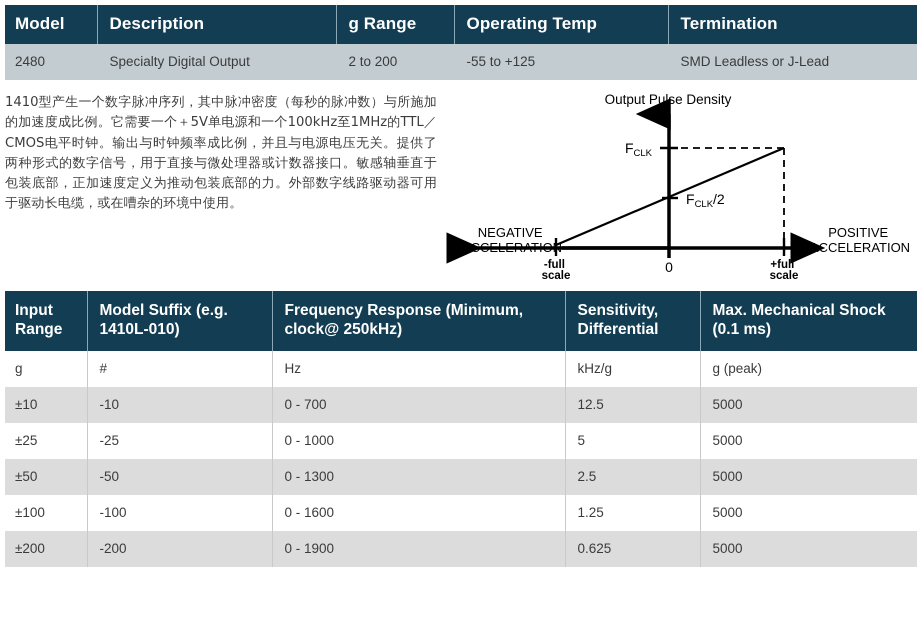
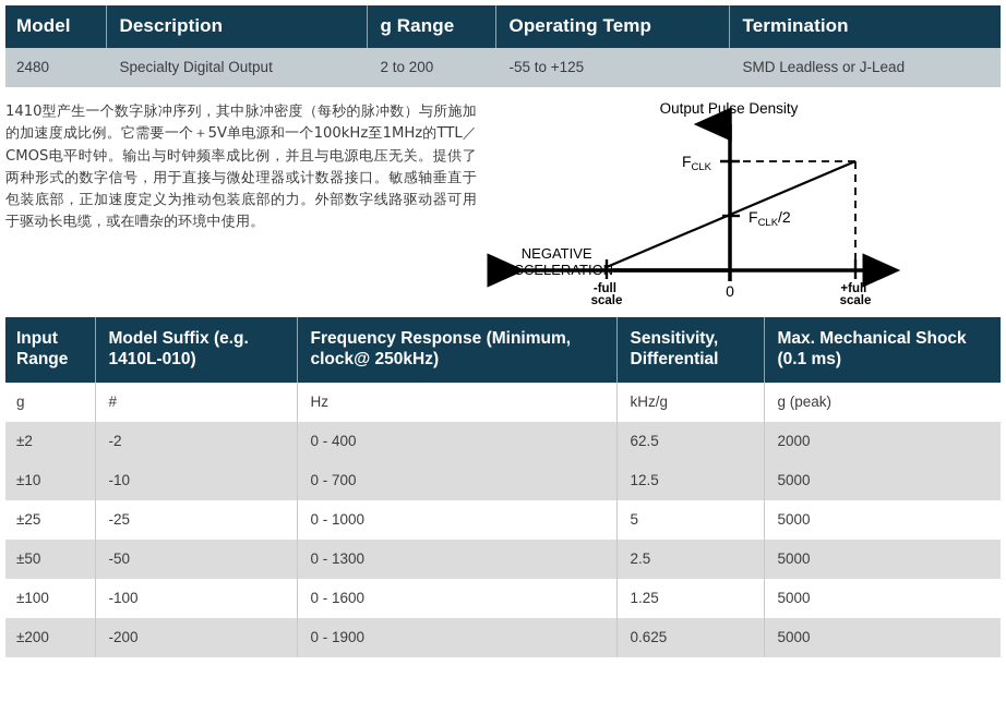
  Model	Description	g Range	Operating Temp	Termination
  2480	Specialty Digital Output	2 to 200	-55 to +125	SMD Leadless or J-Lead
  1410型产生一个数字脉冲序列，其中脉冲密度（每秒的脉冲数）与所施加的加速度成比例。它需要一个＋5V单电源和一个100kHz至1MHz的TTL／CMOS电平时钟。输出与时钟频率成比例，并且与电源电压无关。提供了两种形式的数字信号，用于直接与微处理器或计数器接口。敏感轴垂直于包装底部，正加速度定义为推动包装底部的力。外部数字线路驱动器可用于驱动长电缆，或在嘈杂的环境中使用。
  Output Pulse Density
  FCLK
  FCLK /2
  0
  -full scale
  +full scale
  NEGATIVE ACCELERATION
- POSITIVE ACCELERATION
  Input Range	Model Suffix (e.g. 1410L-010)	Frequency Response (Minimum, clock@ 250kHz)	Sensitivity, Differential	Max. Mechanical Shock (0.1 ms)
  g	#	Hz	kHz/g	g (peak)
+ ±2	-2	0 - 400	62.5	2000
  ±10	-10	0 - 700	12.5	5000
  ±25	-25	0 - 1000	5	5000
  ±50	-50	0 - 1300	2.5	5000
  ±100	-100	0 - 1600	1.25	5000
  ±200	-200	0 - 1900	0.625	5000
